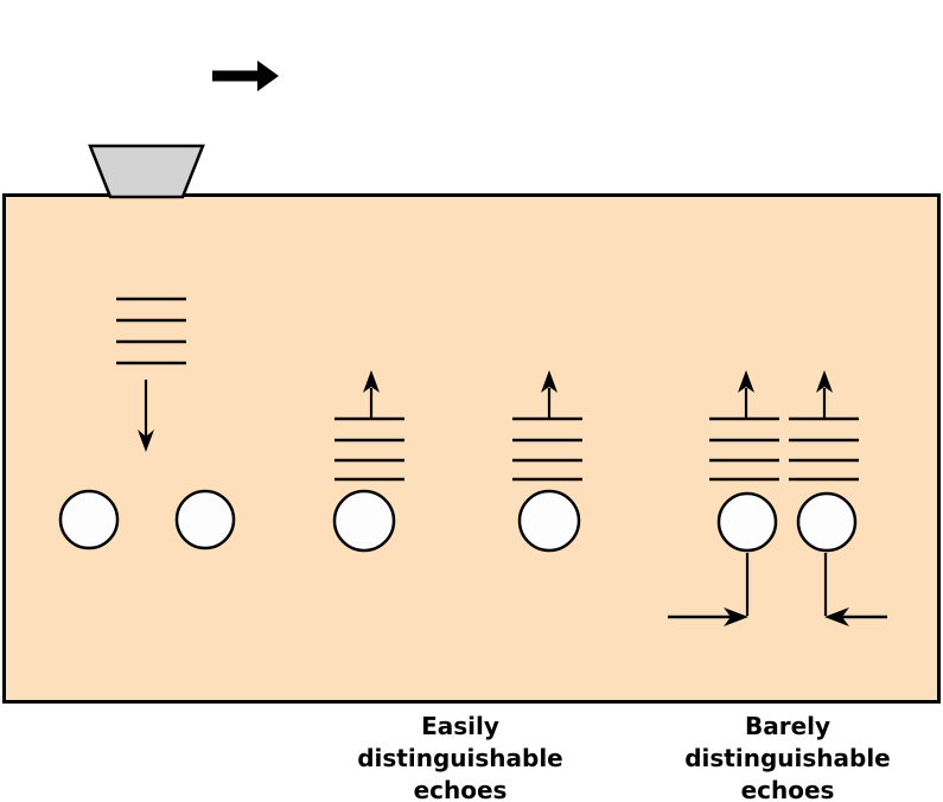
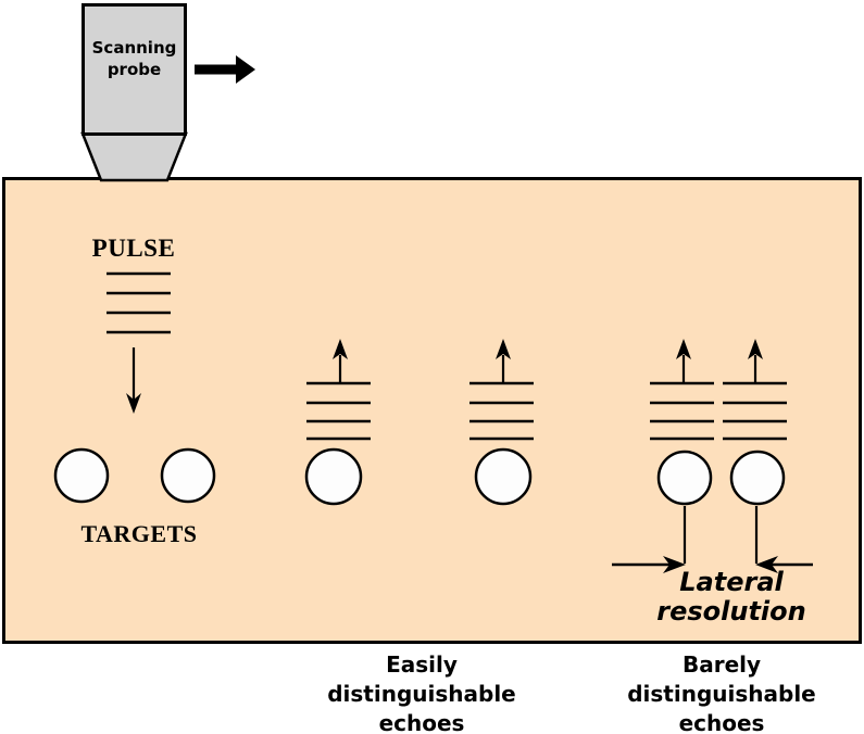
+ Scanning
+ probe
+ PULSE
+ TARGETS
+ Lateral
+ resolution
  Easily
  distinguishable
  echoes
  Barely
  distinguishable
  echoes
